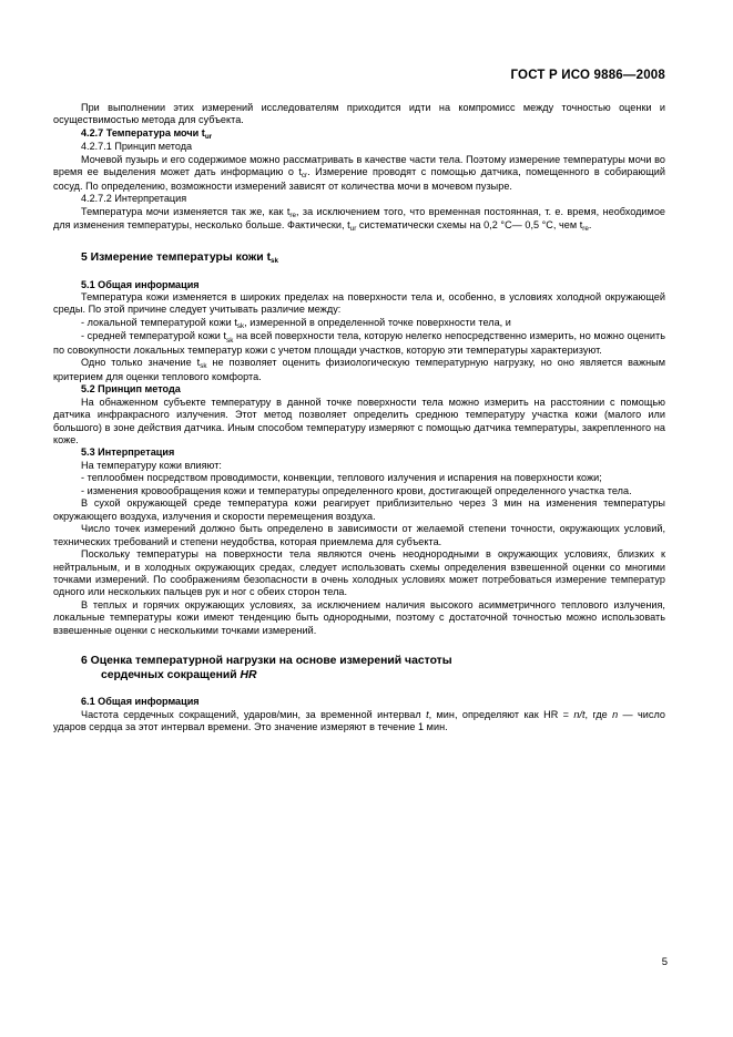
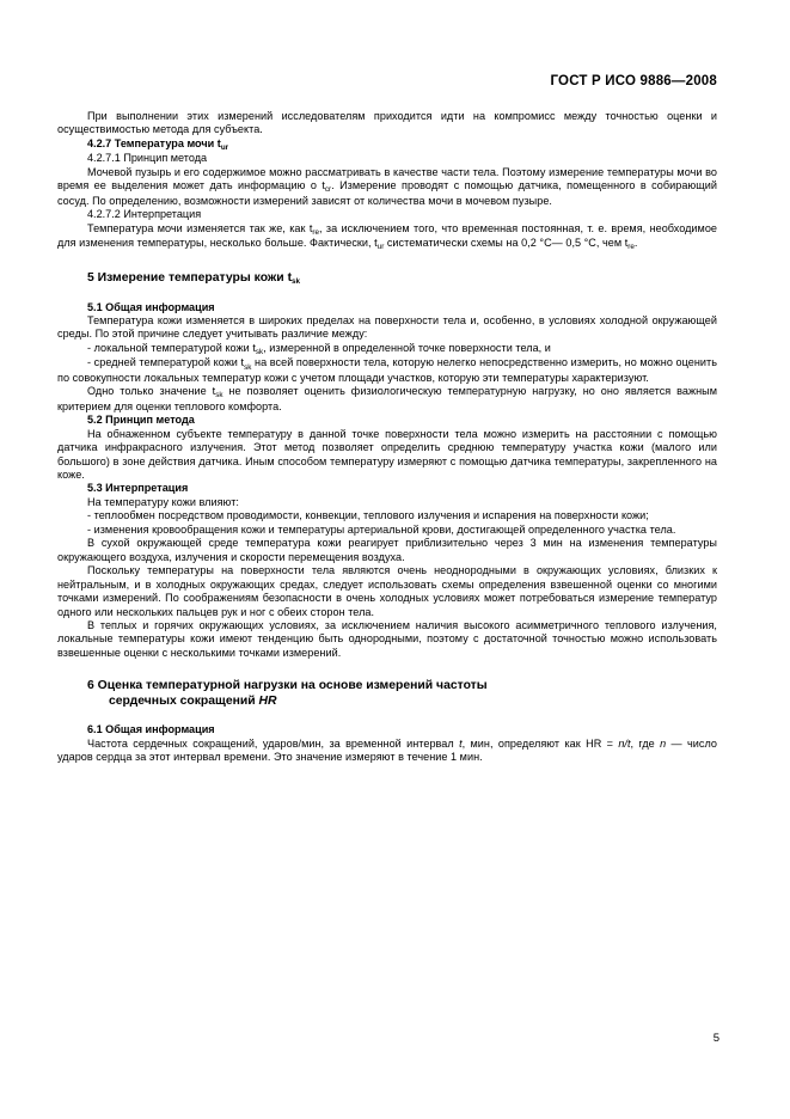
  ГОСТ Р ИСО 9886—2008
  При выполнении этих измерений исследователям приходится идти на компромисс между точностью оценки и осуществимостью метода для субъекта.
  4.2.7 Температура мочи t
  4.2.7.1 Принцип метода
  Мочевой пузырь и его содержимое можно рассматривать в качестве части тела. Поэтому измерение температуры мочи во время ее выделения может дать информацию о t . Измерение проводят с помощью датчика, помещенного в собирающий сосуд. По определению, возможности измерений зависят от количества мочи в мочевом пузыре.
  4.2.7.2 Интерпретация
  Температура мочи изменяется так же, как t , за исключением того, что временная постоянная, т. е. время, необходимое для изменения температуры, несколько больше. Фактически, t систематически схемы на 0,2 °С— 0,5 °С, чем t .
  5 Измерение температуры кожи t
  5.1 Общая информация
  Температура кожи изменяется в широких пределах на поверхности тела и, особенно, в условиях холодной окружающей среды. По этой причине следует учитывать различие между:
  - локальной температурой кожи t , измеренной в определенной точке поверхности тела, и
  - средней температурой кожи t на всей поверхности тела, которую нелегко непосредственно измерить, но можно оценить по совокупности локальных температур кожи с учетом площади участков, которую эти температуры характеризуют.
  Одно только значение t не позволяет оценить физиологическую температурную нагрузку, но оно является важным критерием для оценки теплового комфорта.
  5.2 Принцип метода
  На обнаженном субъекте температуру в данной точке поверхности тела можно измерить на расстоянии с помощью датчика инфракрасного излучения. Этот метод позволяет определить среднюю температуру участка кожи (малого или большого) в зоне действия датчика. Иным способом температуру измеряют с помощью датчика температуры, закрепленного на коже.
  5.3 Интерпретация
  На температуру кожи влияют:
  - теплообмен посредством проводимости, конвекции, теплового излучения и испарения на поверхности кожи;
- - изменения кровообращения кожи и температуры определенного крови, достигающей определенного участка тела.
+ - изменения кровообращения кожи и температуры артериальной крови, достигающей определенного участка тела.
  В сухой окружающей среде температура кожи реагирует приблизительно через 3 мин на изменения температуры окружающего воздуха, излучения и скорости перемещения воздуха.
- Число точек измерений должно быть определено в зависимости от желаемой степени точности, окружающих условий, технических требований и степени неудобства, которая приемлема для субъекта.
  Поскольку температуры на поверхности тела являются очень неоднородными в окружающих условиях, близких к нейтральным, и в холодных окружающих средах, следует использовать схемы определения взвешенной оценки со многими точками измерений. По соображениям безопасности в очень холодных условиях может потребоваться измерение температур одного или нескольких пальцев рук и ног с обеих сторон тела.
  В теплых и горячих окружающих условиях, за исключением наличия высокого асимметричного теплового излучения, локальные температуры кожи имеют тенденцию быть однородными, поэтому с достаточной точностью можно использовать взвешенные оценки с несколькими точками измерений.
  6 Оценка температурной нагрузки на основе измерений частоты
  сердечных сокращений HR
  6.1 Общая информация
  Частота сердечных сокращений, ударов/мин, за временной интервал t, мин, определяют как HR = n/t, где n — число ударов сердца за этот интервал времени. Это значение измеряют в течение 1 мин.
  5
